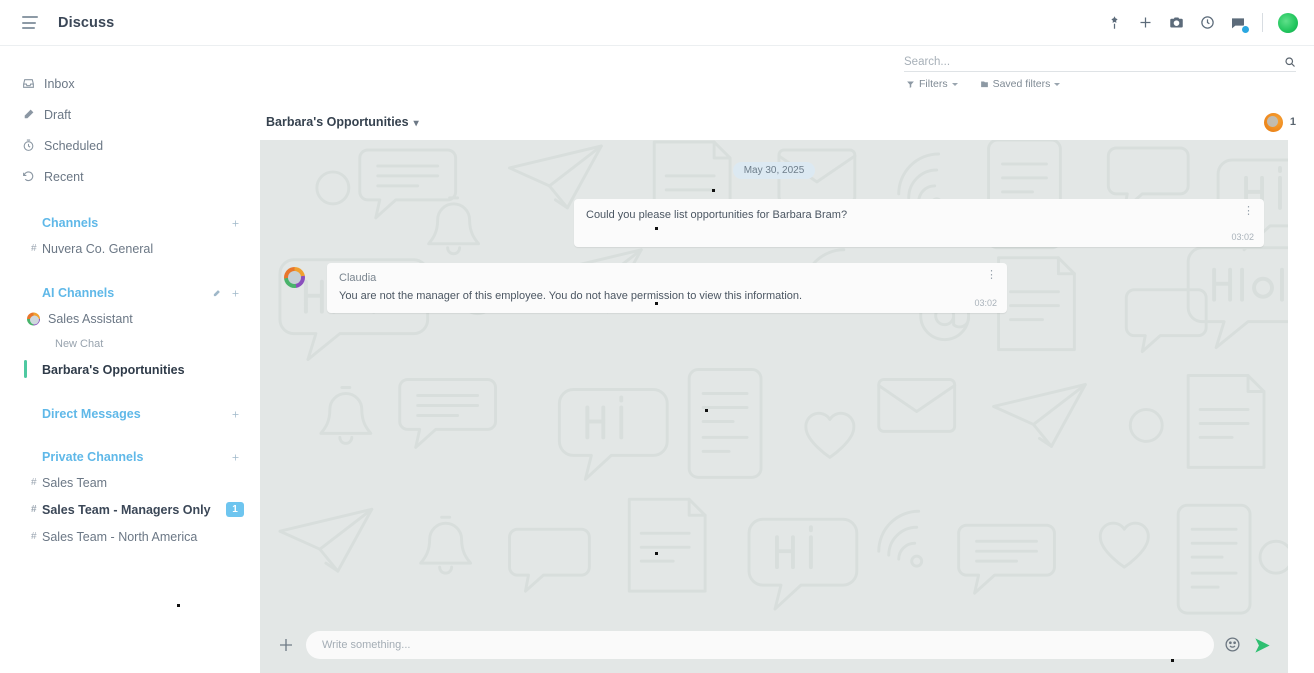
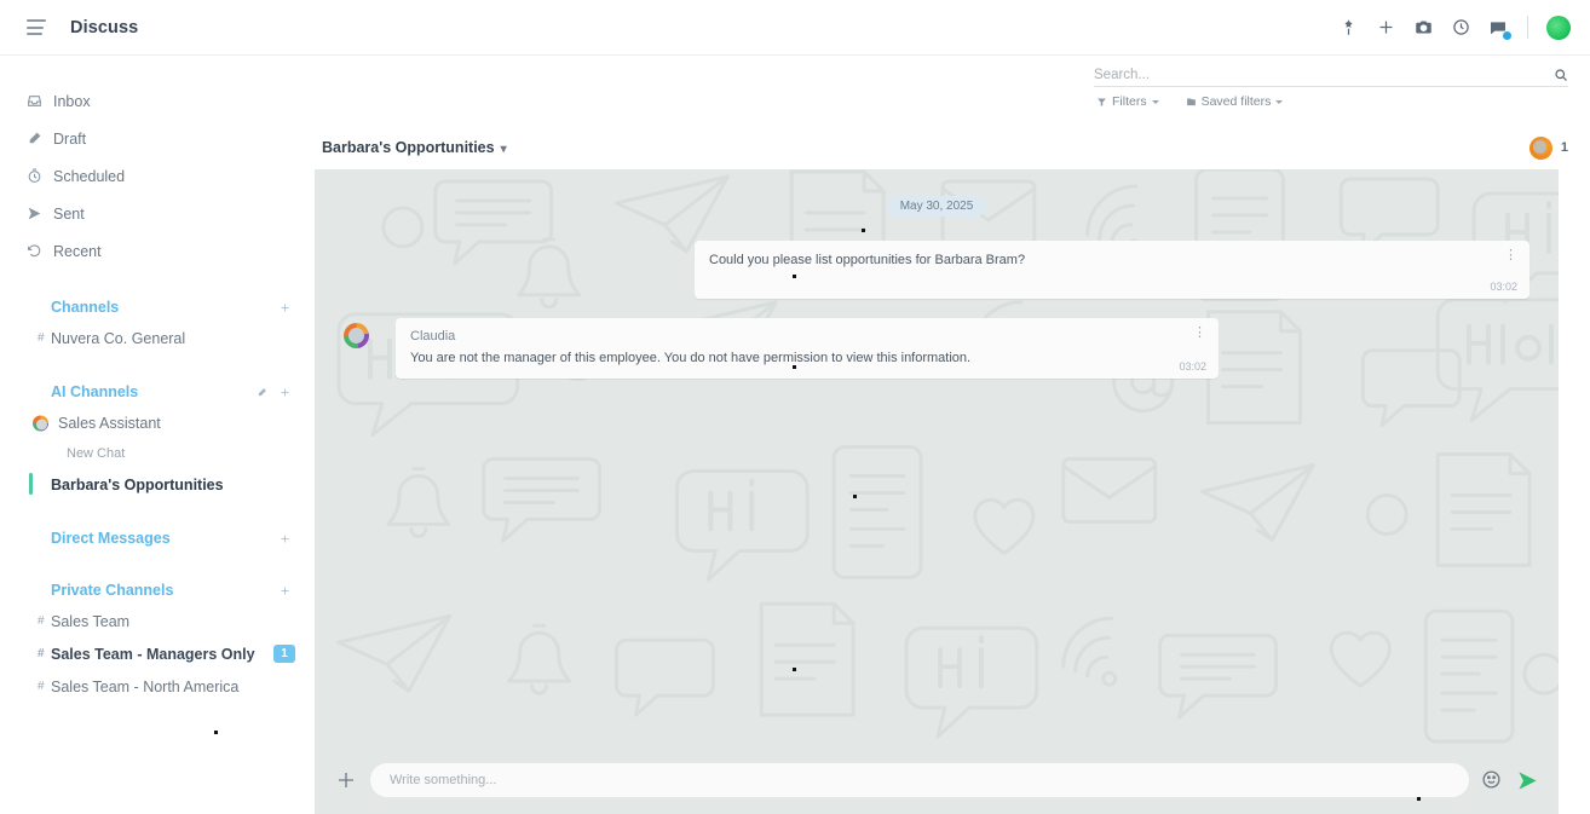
  Discuss
  Inbox
  Draft
  Scheduled
+ Sent
  Recent
  Channels
  #
  Nuvera Co. General
  AI Channels
  Sales Assistant
  New Chat
  Barbara's Opportunities
  Direct Messages
  Private Channels
  #
  Sales Team
  #
  Sales Team - Managers Only
  1
  #
  Sales Team - North America
  Search...
  Filters
  Saved filters
  Barbara's Opportunities ▾
  1
  May 30, 2025
  Could you please list opportunities for Barbara Bram?
  ⋮
  03:02
  Claudia
  You are not the manager of this employee. You do not have permission to view this information.
  ⋮
  03:02
  Write something...
